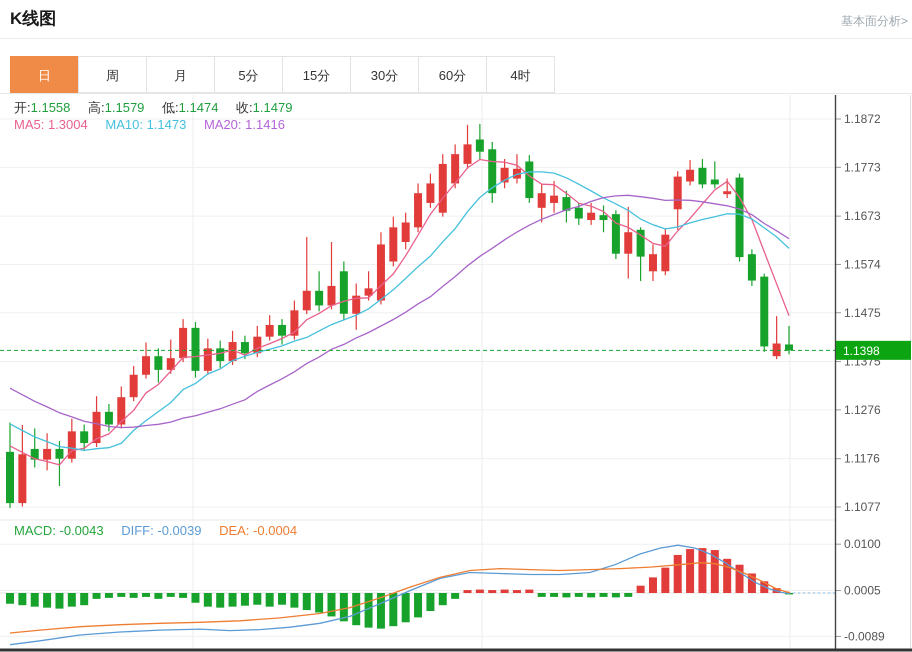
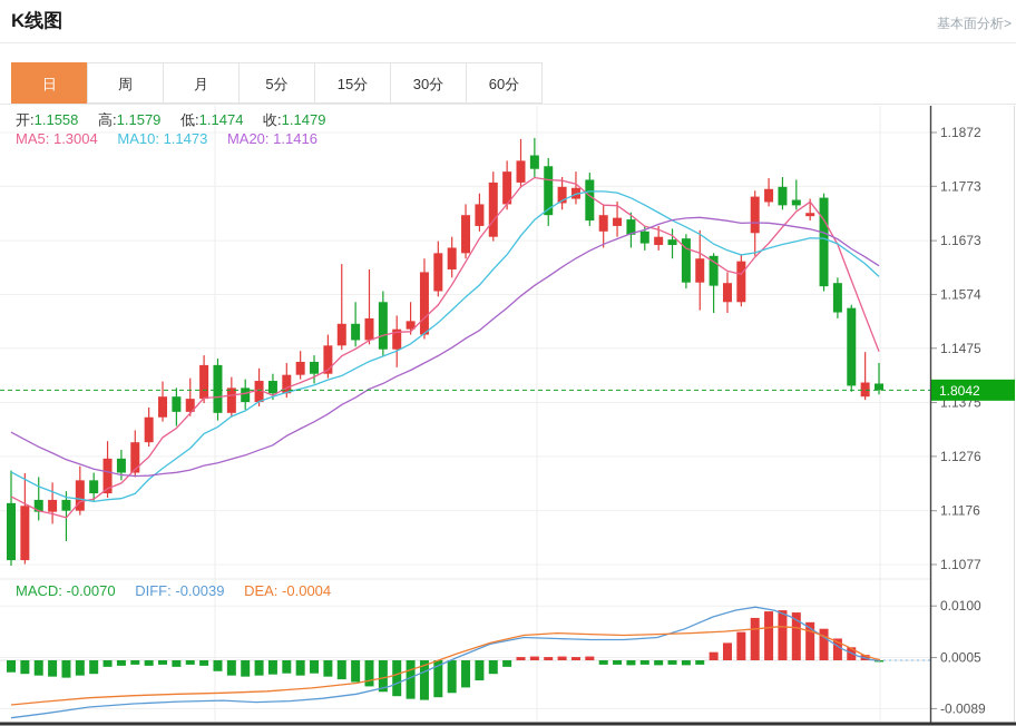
  K线图
  基本面分析>
  日
  周
  月
  5分
  15分
  30分
  60分
- 4时
  开:1.1558 高:1.1579 低:1.1474 收:1.1479
  MA5: 1.3004 MA10: 1.1473 MA20: 1.1416
- MACD: -0.0043 DIFF: -0.0039 DEA: -0.0004
+ MACD: -0.0070 DIFF: -0.0039 DEA: -0.0004
  1.1872
  1.1773
  1.1673
  1.1574
  1.1475
  1.1375
  1.1276
  1.1176
  1.1077
  0.0100
  0.0005
  -0.0089
- 1.1398
+ 1.8042
